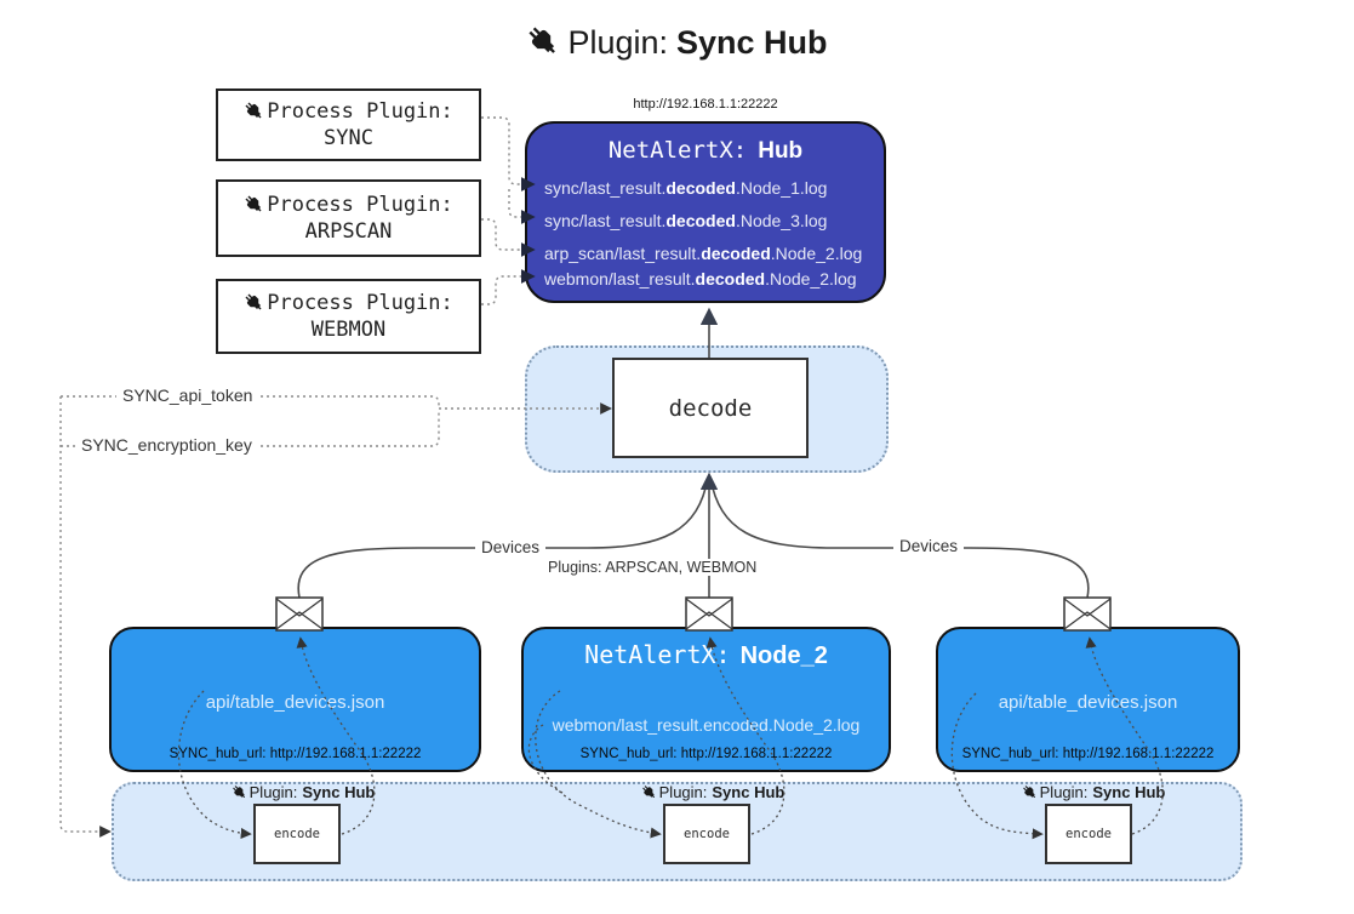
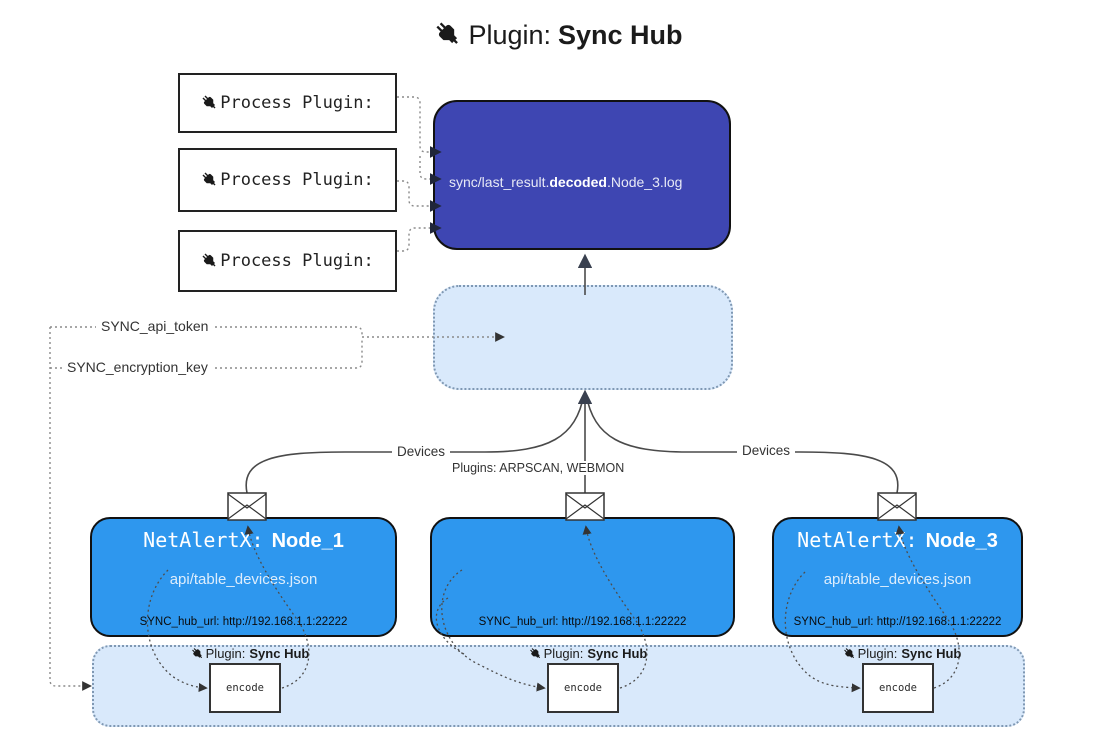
  Plugin: Sync Hub
  Process Plugin:
- SYNC
  Process Plugin:
- ARPSCAN
  Process Plugin:
- WEBMON
- http://192.168.1.1:22222
- NetAlertX: Hub
- sync/last_result.decoded.Node_1.log
  sync/last_result.decoded.Node_3.log
- arp_scan/last_result.decoded.Node_2.log
- webmon/last_result.decoded.Node_2.log
- decode
  SYNC_api_token
  SYNC_encryption_key
  Devices
  Devices
  Plugins: ARPSCAN, WEBMON
+ NetAlertX: Node_1
  api/table_devices.json
  SYNC_hub_url: http://192.168..1:22222
- NetAlertX: Node_2
- webmon/last_result.encoded.Node_2.log
  SYNC_hub_url: http://192.168.1.1:22222
+ NetAlertX: Node_3
  api/table_devices.json
  SYNC_hub_url: http://192.168.1.1:22222
  Plugin: Sync Hub
  Plugin: Sync Hub
  Plugin: Sync Hub
  encode
  encode
  encode
